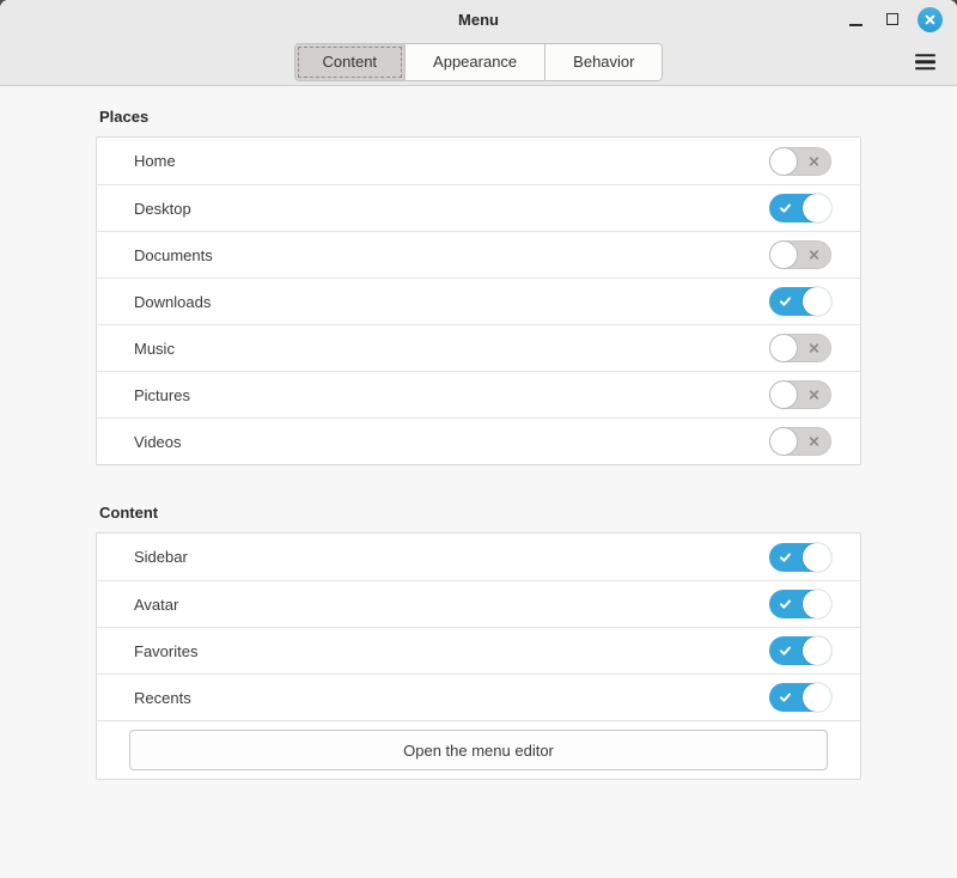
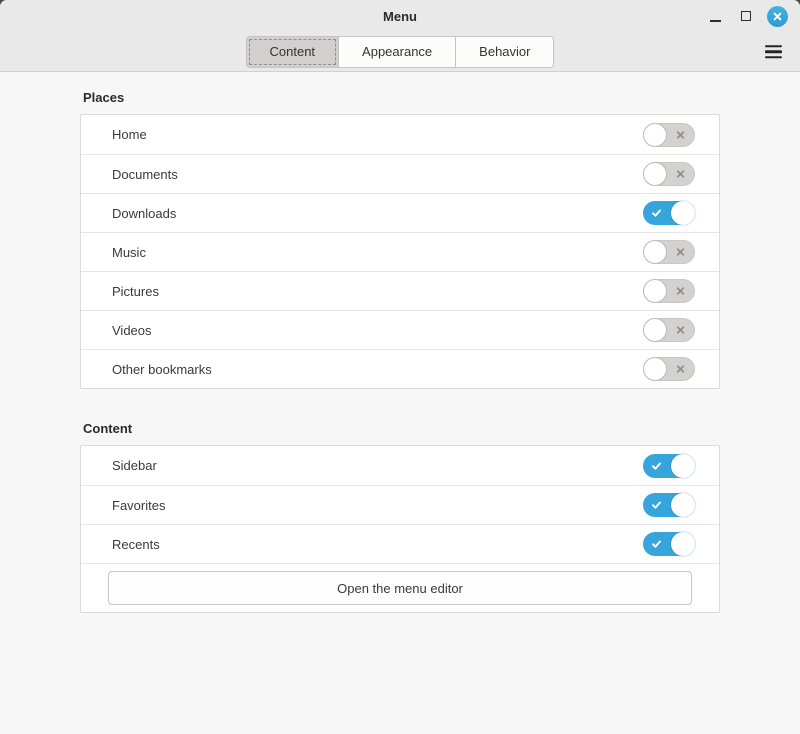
  Menu
  Content
  Appearance
  Behavior
  Places
  Home
- Desktop
  Documents
  Downloads
  Music
  Pictures
  Videos
+ Other bookmarks
  Content
  Sidebar
- Avatar
  Favorites
  Recents
  Open the menu editor
